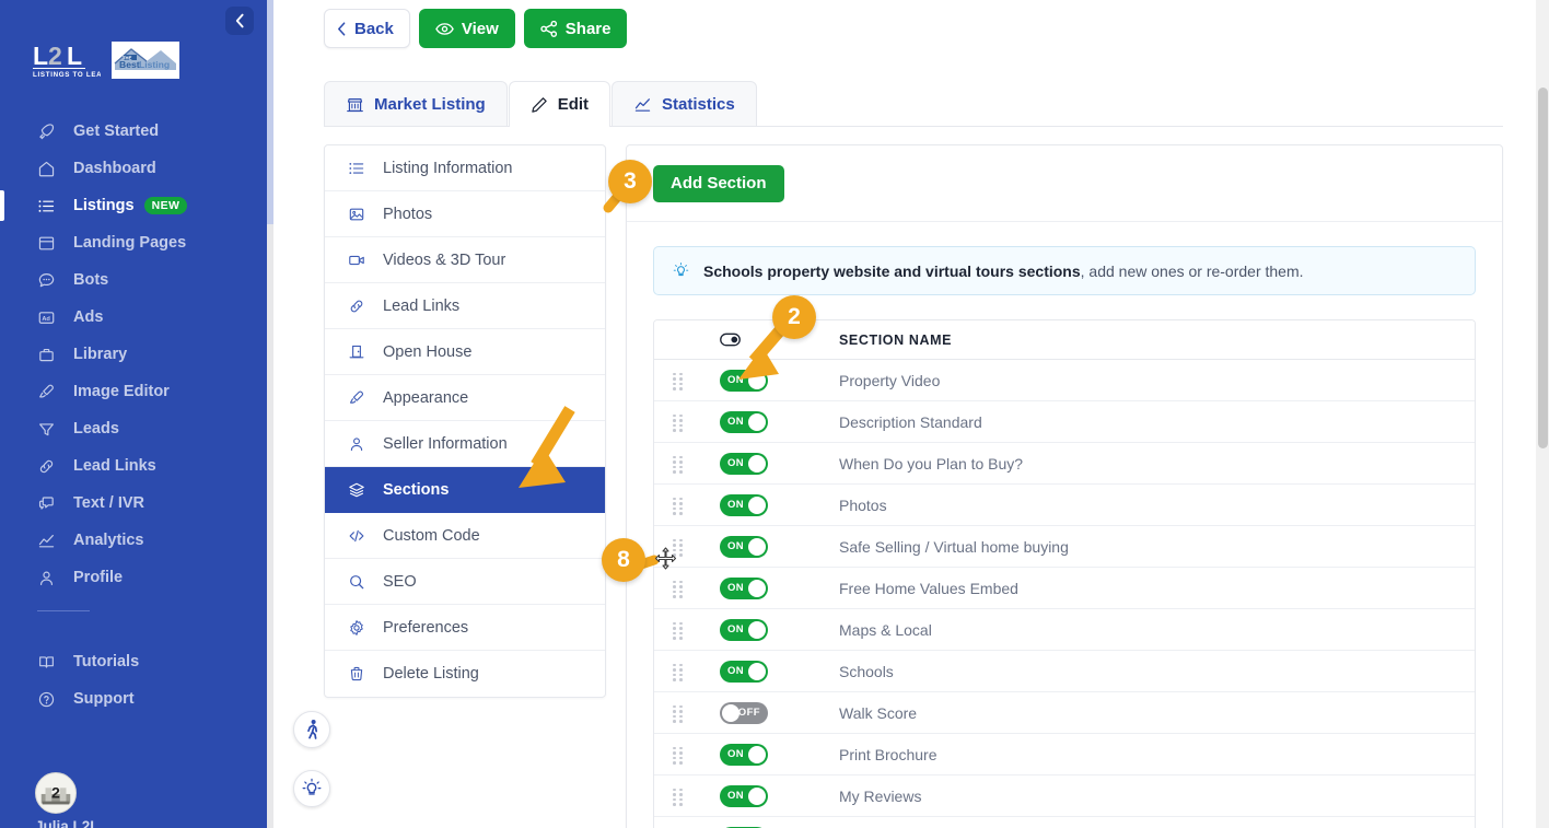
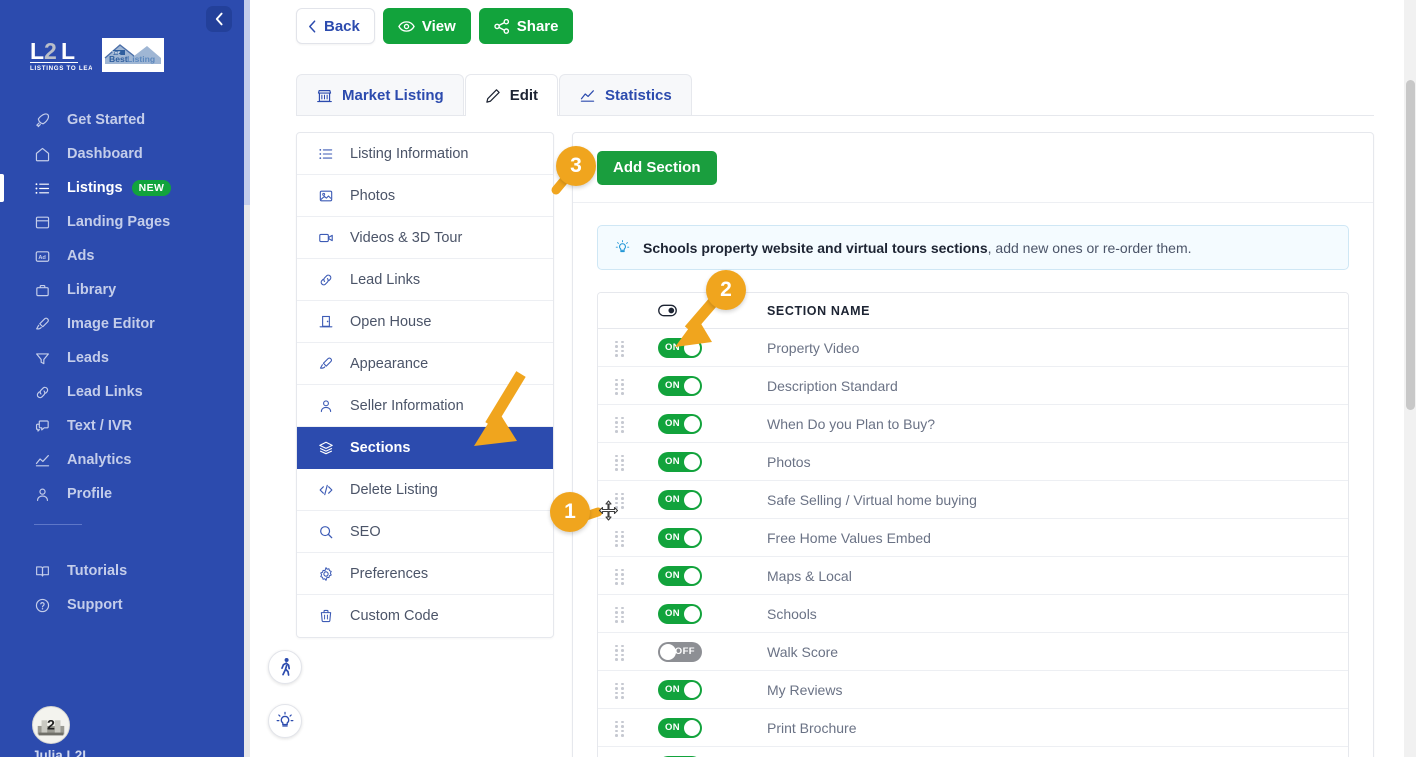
  L
  2
  L
  Best
  Listing
  Get Started
  Dashboard
  Listings
  NEW
  Landing Pages
- Bots
  Ads
  Library
  Image Editor
  Leads
  Lead Links
  Text / IVR
  Analytics
  Profile
  Tutorials
  Support
  2
  Julia L2L
  Back
  View
  Share
  Market Listing
  Edit
  Statistics
  Listing Information
  Photos
  Videos & 3D Tour
  Lead Links
  Open House
  Appearance
  Seller Information
  Sections
- Custom Code
+ Delete Listing
  SEO
  Preferences
- Delete Listing
+ Custom Code
  Add Section
  Schools property website and virtual tours sections, add new ones or re-order them.
  SECTION NAME
  ON
  Property Video
  ON
  Description Standard
  ON
  When Do you Plan to Buy?
  ON
  Photos
  ON
  Safe Selling / Virtual home buying
  ON
  Free Home Values Embed
  ON
  Maps & Local
  ON
  Schools
  OFF
  Walk Score
  ON
- Print Brochure
+ My Reviews
  ON
- My Reviews
+ Print Brochure
- 8
+ 1
  2
  3
